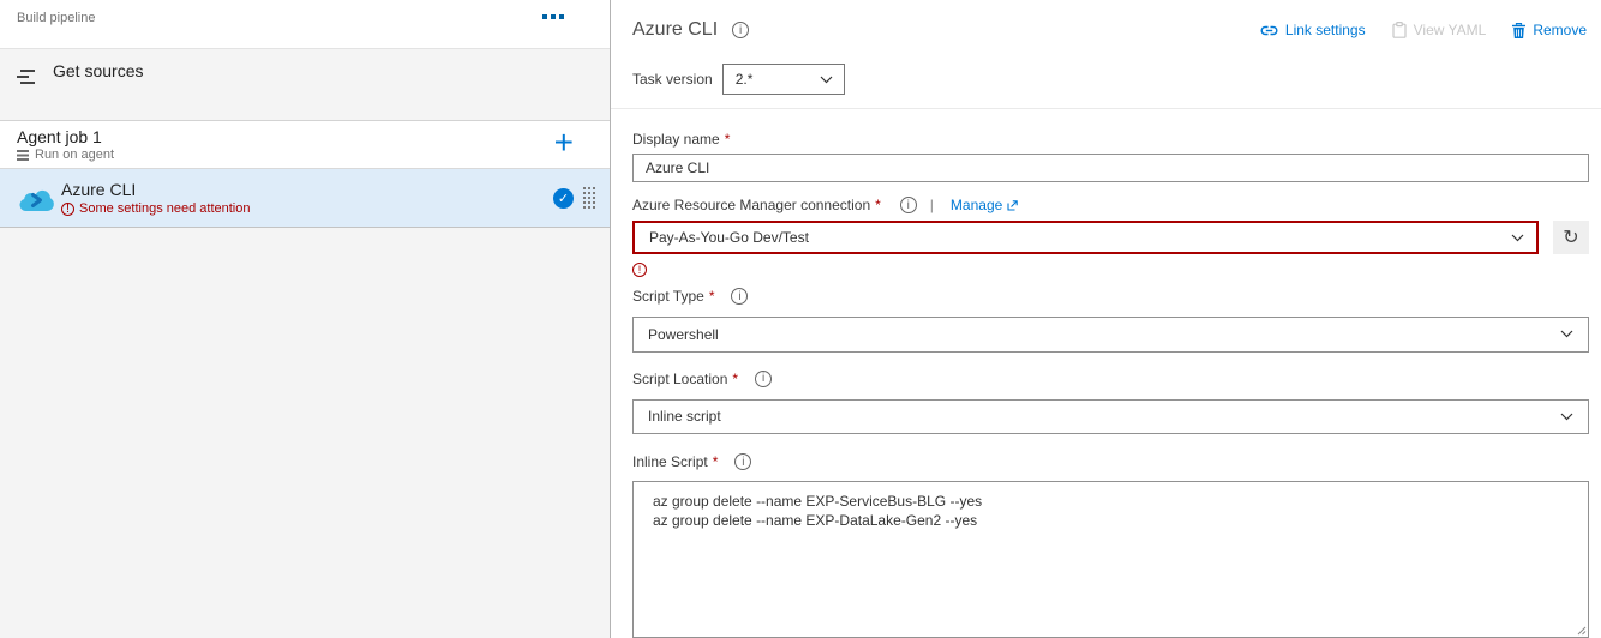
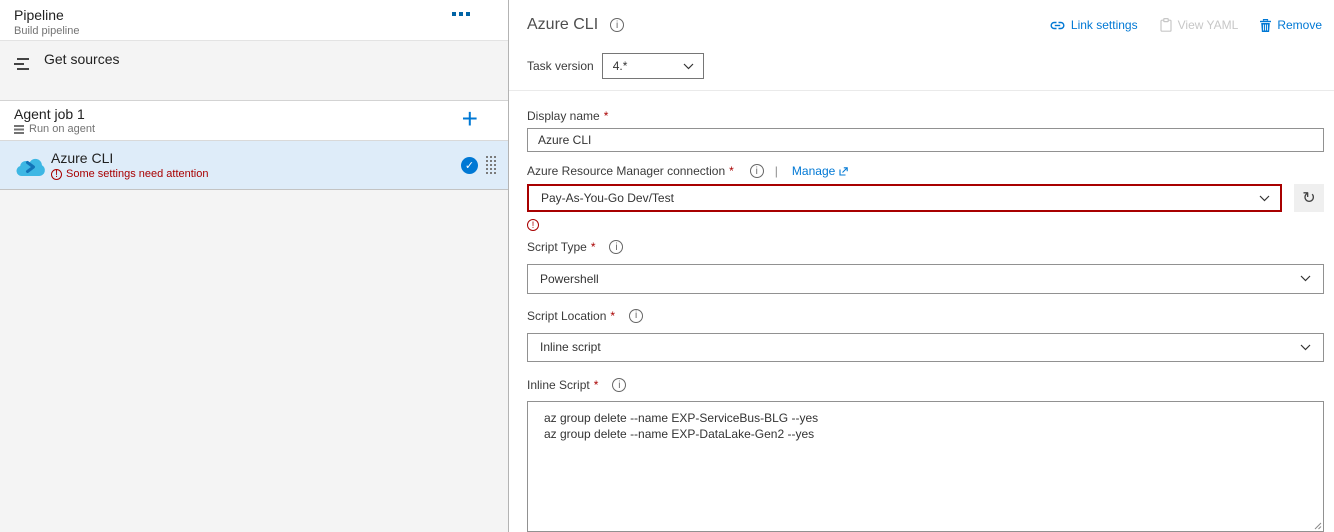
+ Pipeline
  Build pipeline
  Get sources
  Agent job 1
  Run on agent
  +
  Azure CLI
  !
  Some settings need attention
  ✓
  Azure CLI
  i
  Link settings
  View YAML
  Remove
  Task version
- 2.*
+ 4.*
  Display name
  *
  Azure CLI
  Azure Resource Manager connection
  *
  i
  |
  Manage
  Pay-As-You-Go Dev/Test
  ↻
  !
  Script Type
  *
  i
  Powershell
  Script Location
  *
  i
  Inline script
  Inline Script
  *
  i
  az group delete --name EXP-ServiceBus-BLG --yes
  az group delete --name EXP-DataLake-Gen2 --yes
